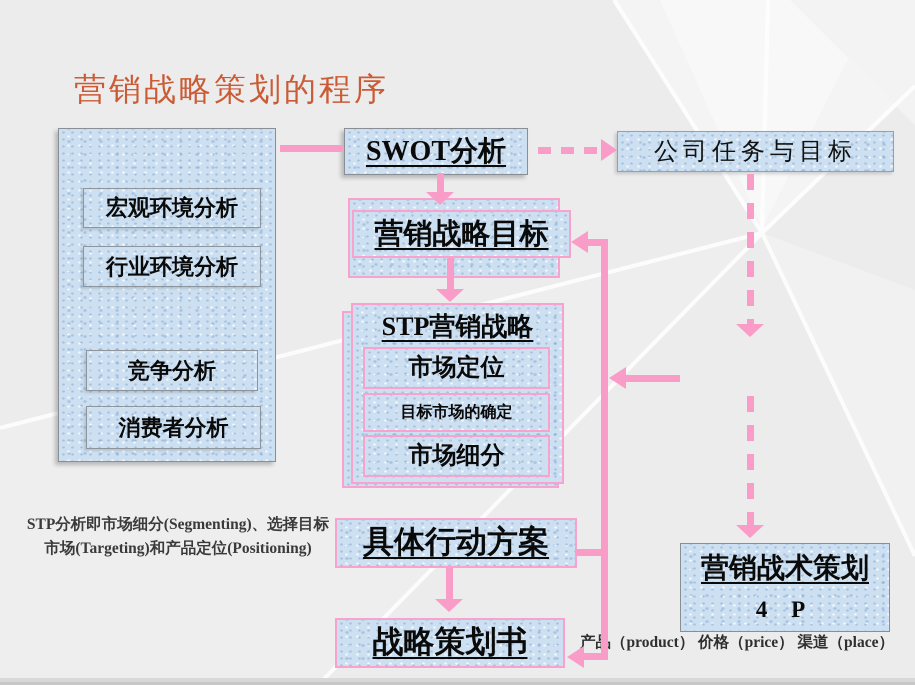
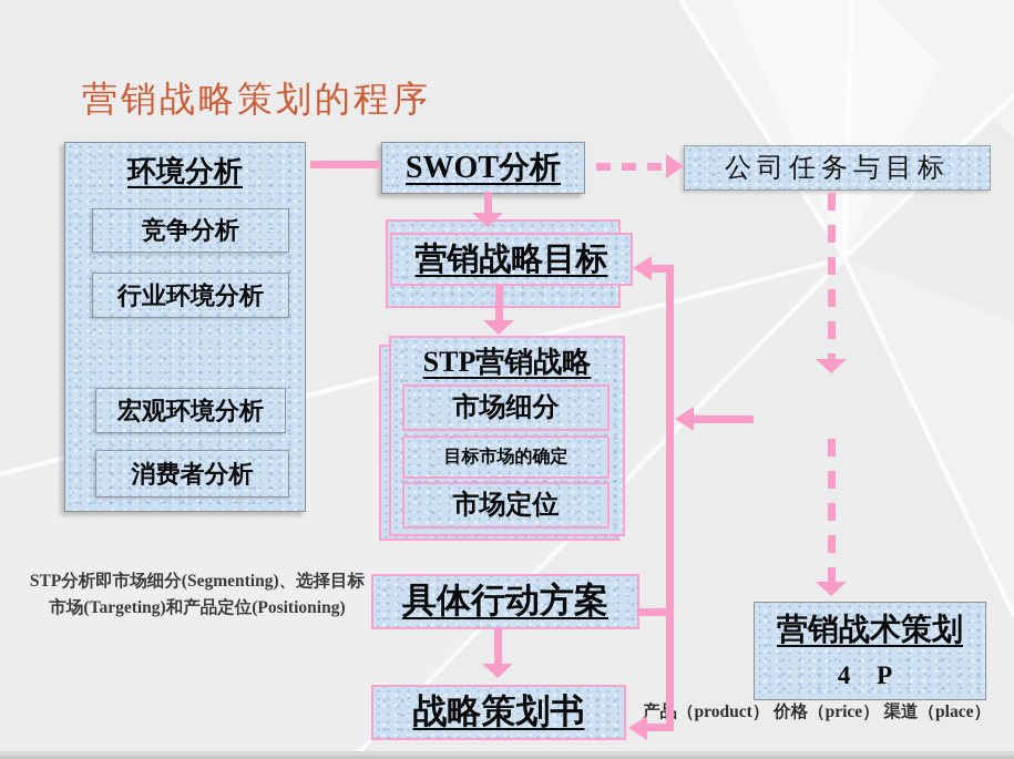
  营销战略策划的程序
+ 环境分析
- 宏观环境分析
+ 竞争分析
  行业环境分析
- 竞争分析
+ 宏观环境分析
  消费者分析
  SWOT分析
  公司任务与目标
  营销战略目标
  STP营销战略
- 市场定位
+ 市场细分
  目标市场的确定
- 市场细分
+ 市场定位
  具体行动方案
  战略策划书
  营销战术策划
  4 P
  STP分析即市场细分(Segmenting)、选择目标
  市场(Targeting)和产品定位(Positioning)
  产（product） 价格（price） 渠道（place）
